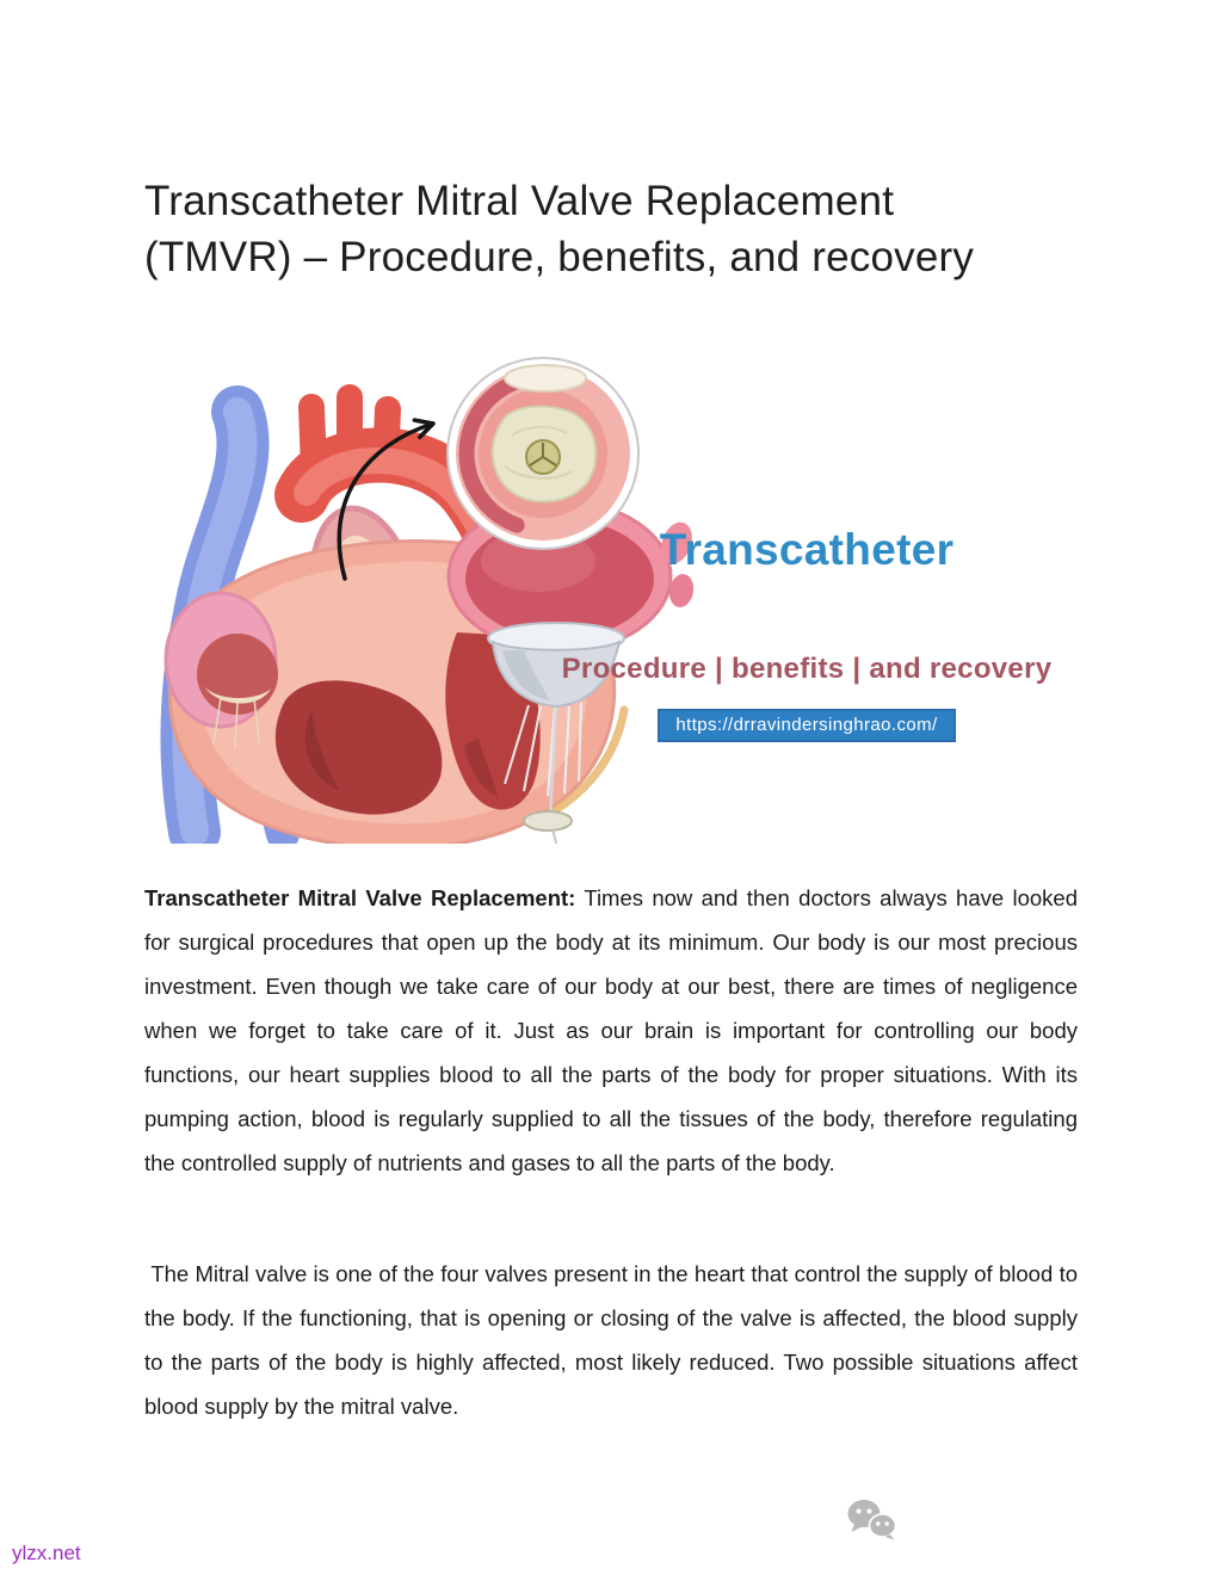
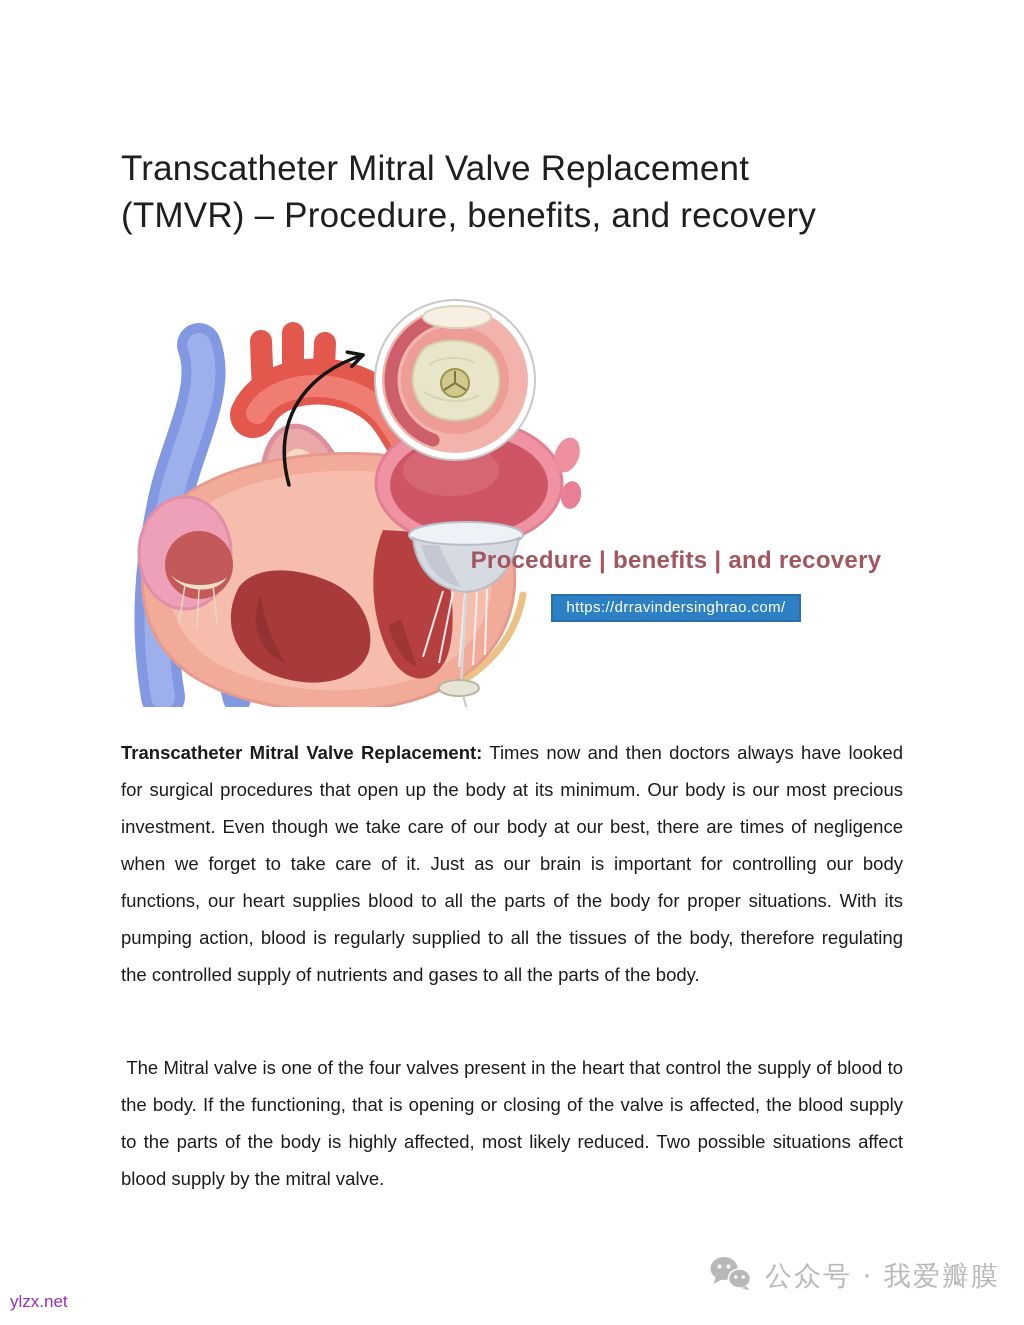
  Transcatheter Mitral Valve Replacement
  (TMVR) – Procedure, benefits, and recovery
- Transcatheter
  Procedure | benefits | and recovery
  https://drravindersinghrao.com/
  Transcatheter Mitral Valve Replacement: Times now and then doctors always have looked for surgical procedures that open up the body at its minimum. Our body is our most precious investment. Even though we take care of our body at our best, there are times of negligence when we forget to take care of it. Just as our brain is important for controlling our body functions, our heart supplies blood to all the parts of the body for proper situations. With its pumping action, blood is regularly supplied to all the tissues of the body, therefore regulating the controlled supply of nutrients and gases to all the parts of the body.
  The Mitral valve is one of the four valves present in the heart that control the supply of blood to the body. If the functioning, that is opening or closing of the valve is affected, the blood supply to the parts of the body is highly affected, most likely reduced. Two possible situations affect blood supply by the mitral valve.
+ 公众号 · 我爱瓣膜
  ylzx.net
